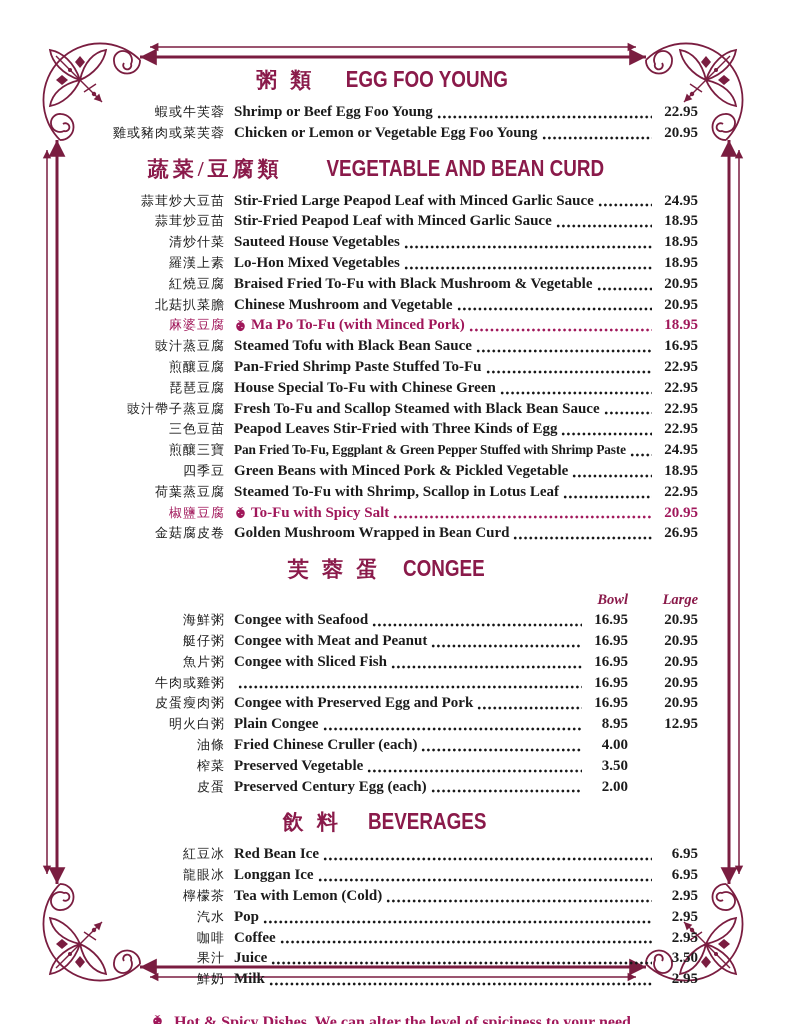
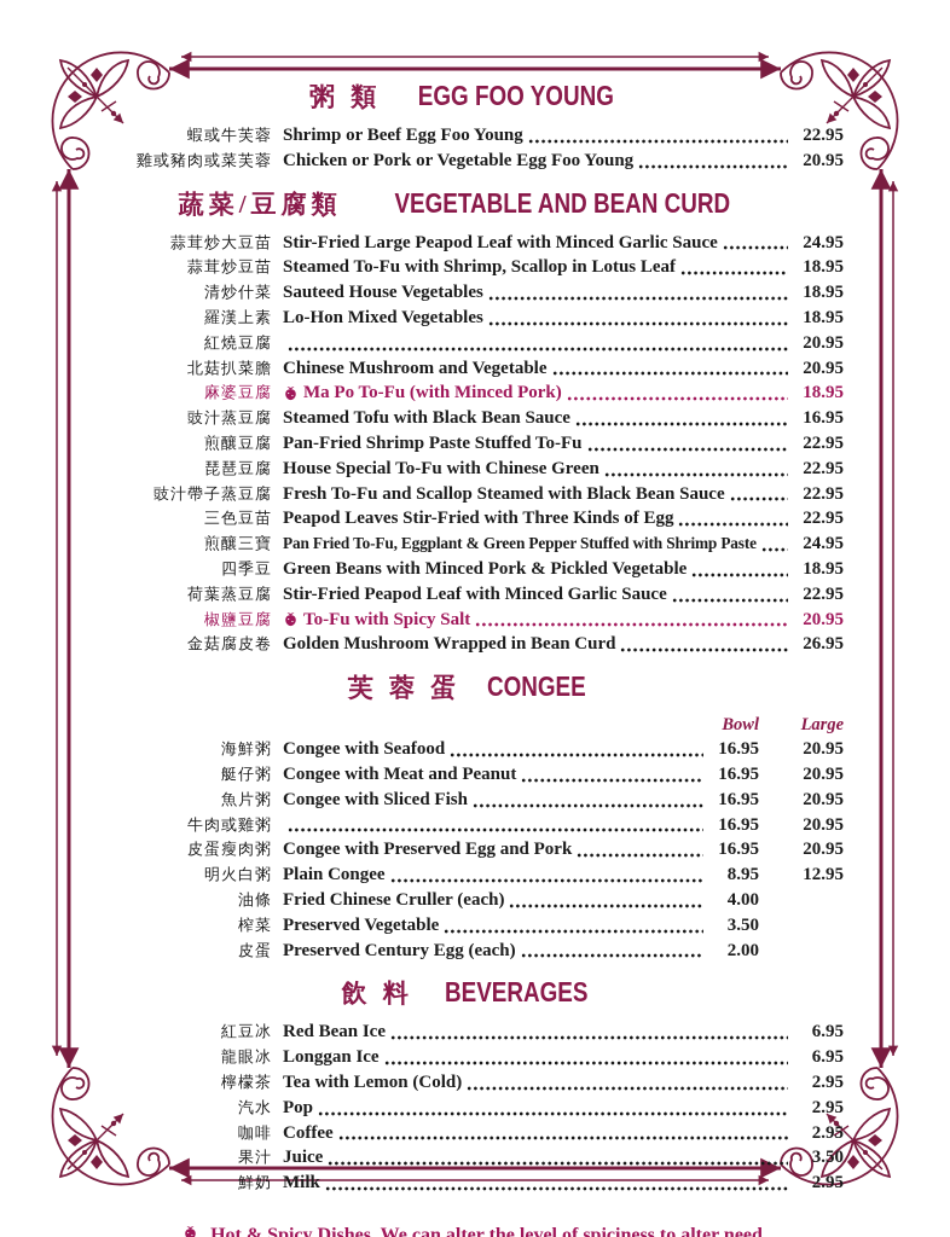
  粥 類
  EGG FOO YOUNG
  蝦或牛芙蓉
  Shrimp or Beef Egg Foo Young
  22.95
  雞或豬肉或菜芙蓉
- Chicken or Lemon or Vegetable Egg Foo Young
+ Chicken or Pork or Vegetable Egg Foo Young
  20.95
  蔬菜/豆腐類
  VEGETABLE AND BEAN CURD
  蒜茸炒大豆苗
  Stir-Fried Large Peapod Leaf with Minced Garlic Sauce
  24.95
  蒜茸炒豆苗
- Stir-Fried Peapod Leaf with Minced Garlic Sauce
+ Steamed To-Fu with Shrimp, Scallop in Lotus Leaf
  18.95
  清炒什菜
  Sauteed House Vegetables
  18.95
  羅漢上素
  Lo-Hon Mixed Vegetables
  18.95
  紅燒豆腐
- Braised Fried To-Fu with Black Mushroom & Vegetable
  20.95
  北菇扒菜膽
  Chinese Mushroom and Vegetable
  20.95
  麻婆豆腐
  Ma Po To-Fu (with Minced Pork)
  18.95
  豉汁蒸豆腐
  Steamed Tofu with Black Bean Sauce
  16.95
  煎釀豆腐
  Pan-Fried Shrimp Paste Stuffed To-Fu
  22.95
  琵琶豆腐
  House Special To-Fu with Chinese Green
  22.95
  豉汁帶子蒸豆腐
  Fresh To-Fu and Scallop Steamed with Black Bean Sauce
  22.95
  三色豆苗
  Peapod Leaves Stir-Fried with Three Kinds of Egg
  22.95
  煎釀三寶
  Pan Fried To-Fu, Eggplant & Green Pepper Stuffed with Shrimp Paste
  24.95
  四季豆
  Green Beans with Minced Pork & Pickled Vegetable
  18.95
  荷葉蒸豆腐
- Steamed To-Fu with Shrimp, Scallop in Lotus Leaf
+ Stir-Fried Peapod Leaf with Minced Garlic Sauce
  22.95
  椒鹽豆腐
  To-Fu with Spicy Salt
  20.95
  金菇腐皮卷
  Golden Mushroom Wrapped in Bean Curd
  26.95
  芙 蓉 蛋
  CONGEE
  Bowl
  Large
  海鮮粥
  Congee with Seafood
  16.95
  20.95
  艇仔粥
  Congee with Meat and Peanut
  16.95
  20.95
  魚片粥
  Congee with Sliced Fish
  16.95
  20.95
  牛肉或雞粥
  16.95
  20.95
  皮蛋瘦肉粥
  Congee with Preserved Egg and Pork
  16.95
  20.95
  明火白粥
  Plain Congee
  8.95
  12.95
  油條
  Fried Chinese Cruller (each)
  4.00
  榨菜
  Preserved Vegetable
  3.50
  皮蛋
  Preserved Century Egg (each)
  2.00
  飲 料
  BEVERAGES
  紅豆冰
  Red Bean Ice
  6.95
  龍眼冰
  Longgan Ice
  6.95
  檸檬茶
  Tea with Lemon (Cold)
  2.95
  汽水
  Pop
  2.95
  咖啡
  Coffee
  2.95
  果汁
  Juice
  3.50
  鮮奶
  Milk
  2.95
- Hot & Spicy Dishes, We can alter the level of spiciness to your need
+ Hot & Spicy Dishes, We can alter the level of spiciness to alter need
